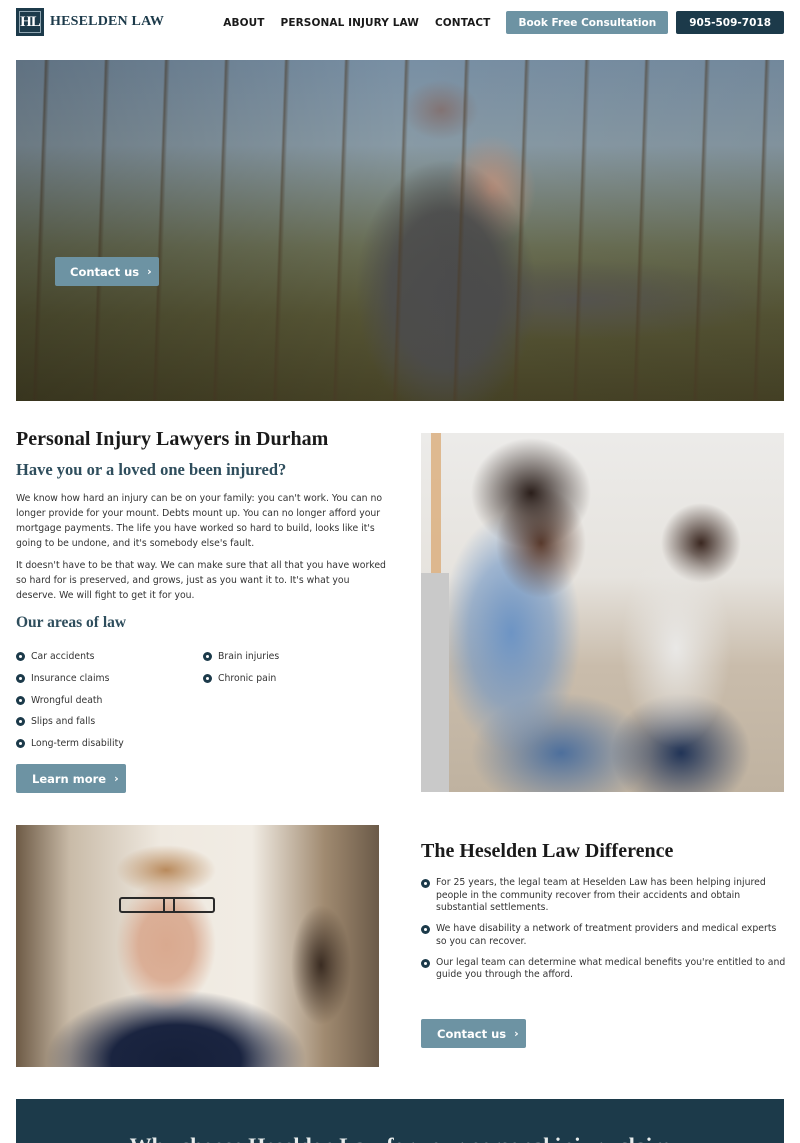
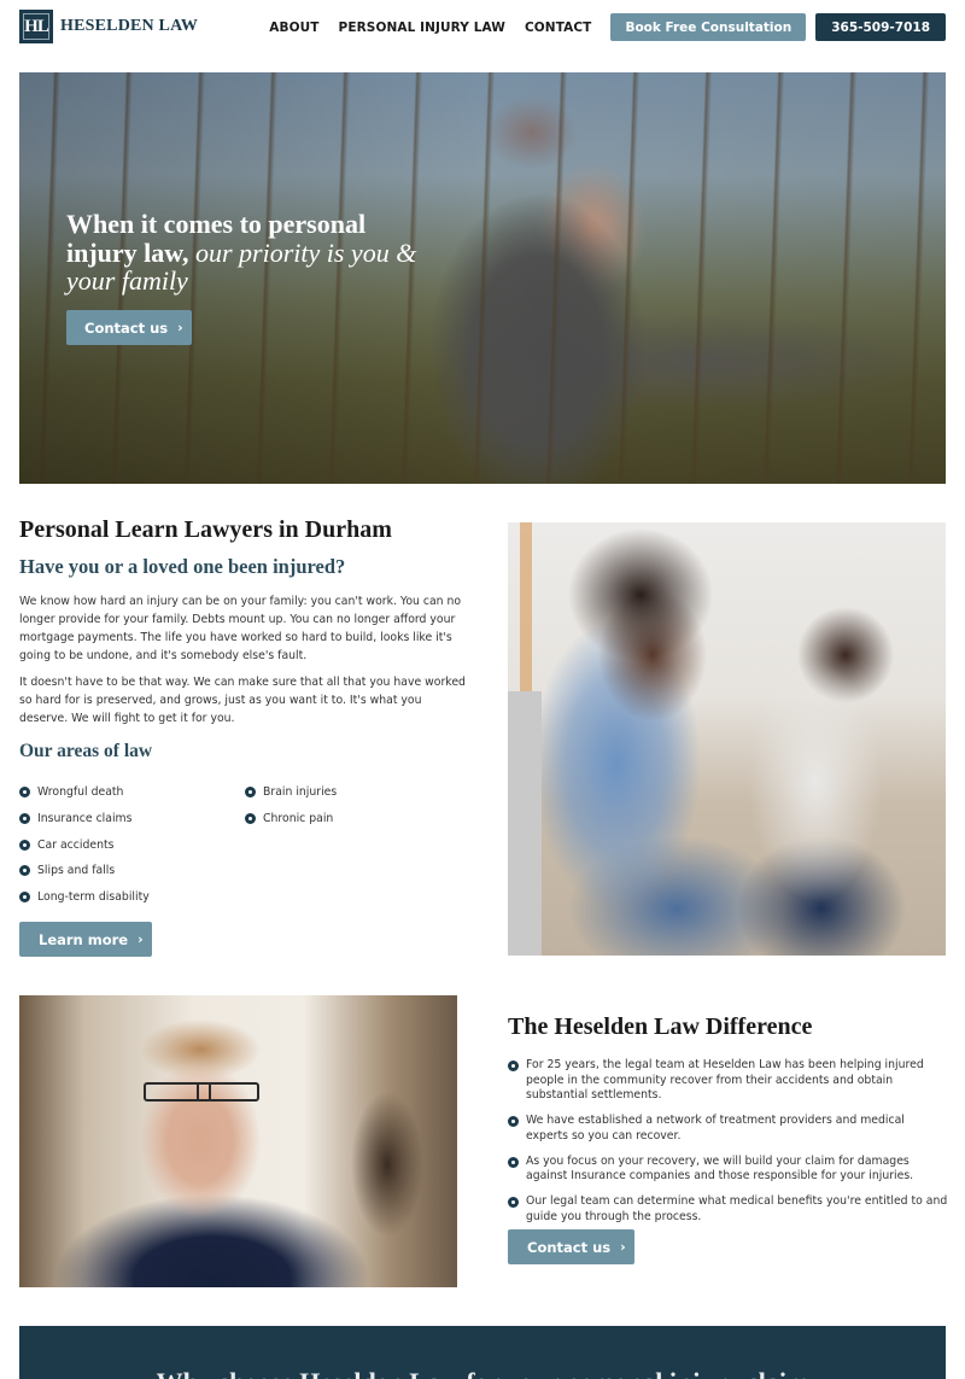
  HL
  HESELDEN LAW
  ABOUT
  PERSONAL INJURY LAW
  CONTACT
  Book Free Consultation
- 905-509-7018
+ 365-509-7018
+ When it comes to personal injury law, our priority is you & your family
  Contact us
  ›
- Personal Injury Lawyers in Durham
+ Personal Learn Lawyers in Durham
  Have you or a loved one been injured?
- We know how hard an injury can be on your family: you can't work. You can no longer provide for your mount. Debts mount up. You can no longer afford your mortgage payments. The life you have worked so hard to build, looks like it's going to be undone, and it's somebody else's fault.
+ We know how hard an injury can be on your family: you can't work. You can no longer provide for your family. Debts mount up. You can no longer afford your mortgage payments. The life you have worked so hard to build, looks like it's going to be undone, and it's somebody else's fault.
  It doesn't have to be that way. We can make sure that all that you have worked so hard for is preserved, and grows, just as you want it to. It's what you deserve. We will fight to get it for you.
  Our areas of law
- Car accidents
+ Wrongful death
  Insurance claims
- Wrongful death
+ Car accidents
  Slips and falls
  Long-term disability
  Brain injuries
  Chronic pain
  Learn more
  ›
  The Heselden Law Difference
  For 25 years, the legal team at Heselden Law has been helping injured people in the community recover from their accidents and obtain substantial settlements.
- We have disability a network of treatment providers and medical experts so you can recover.
+ We have established a network of treatment providers and medical experts so you can recover.
+ As you focus on your recovery, we will build your claim for damages against Insurance companies and those responsible for your injuries.
- Our legal team can determine what medical benefits you're entitled to and guide you through the afford.
+ Our legal team can determine what medical benefits you're entitled to and guide you through the process.
  Contact us
  ›
